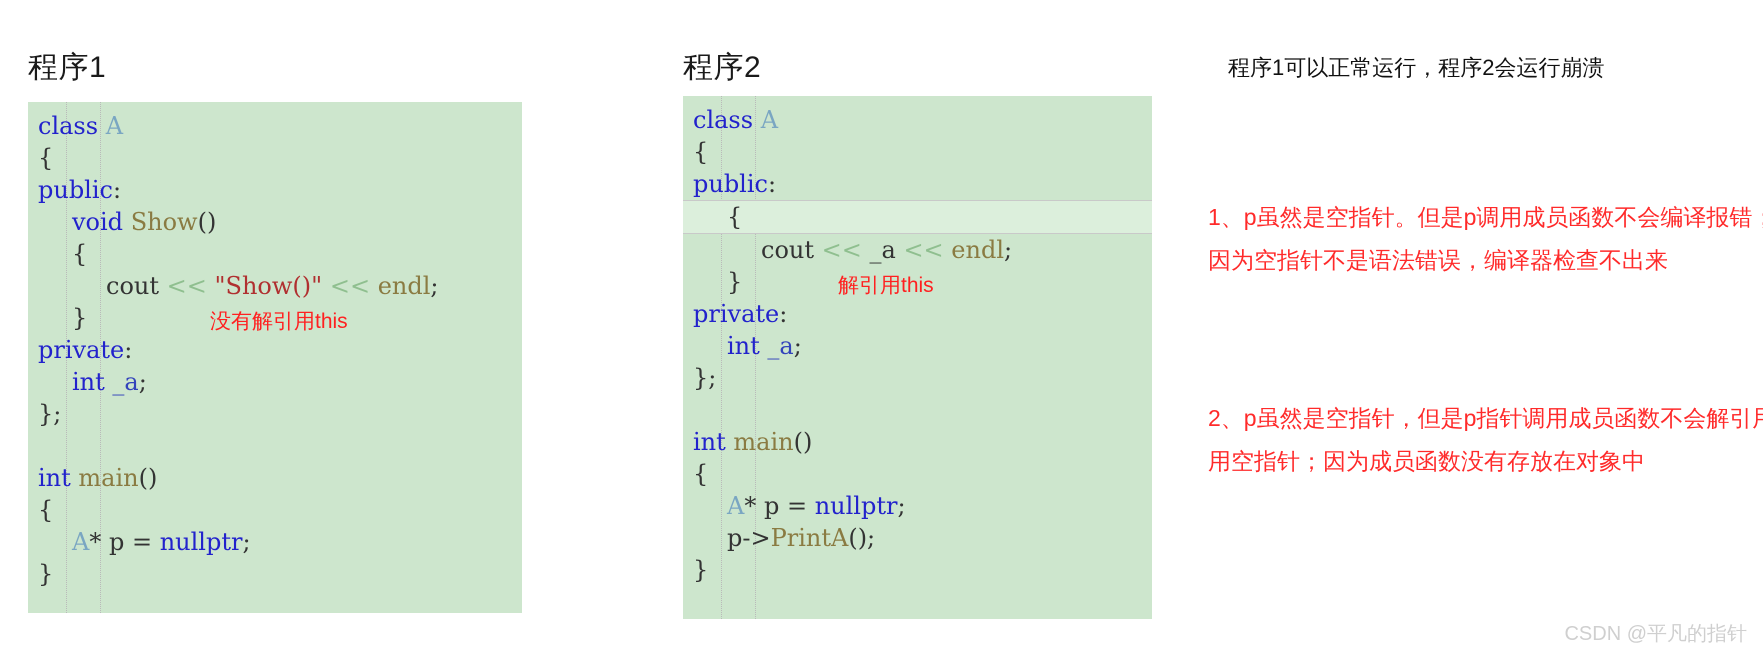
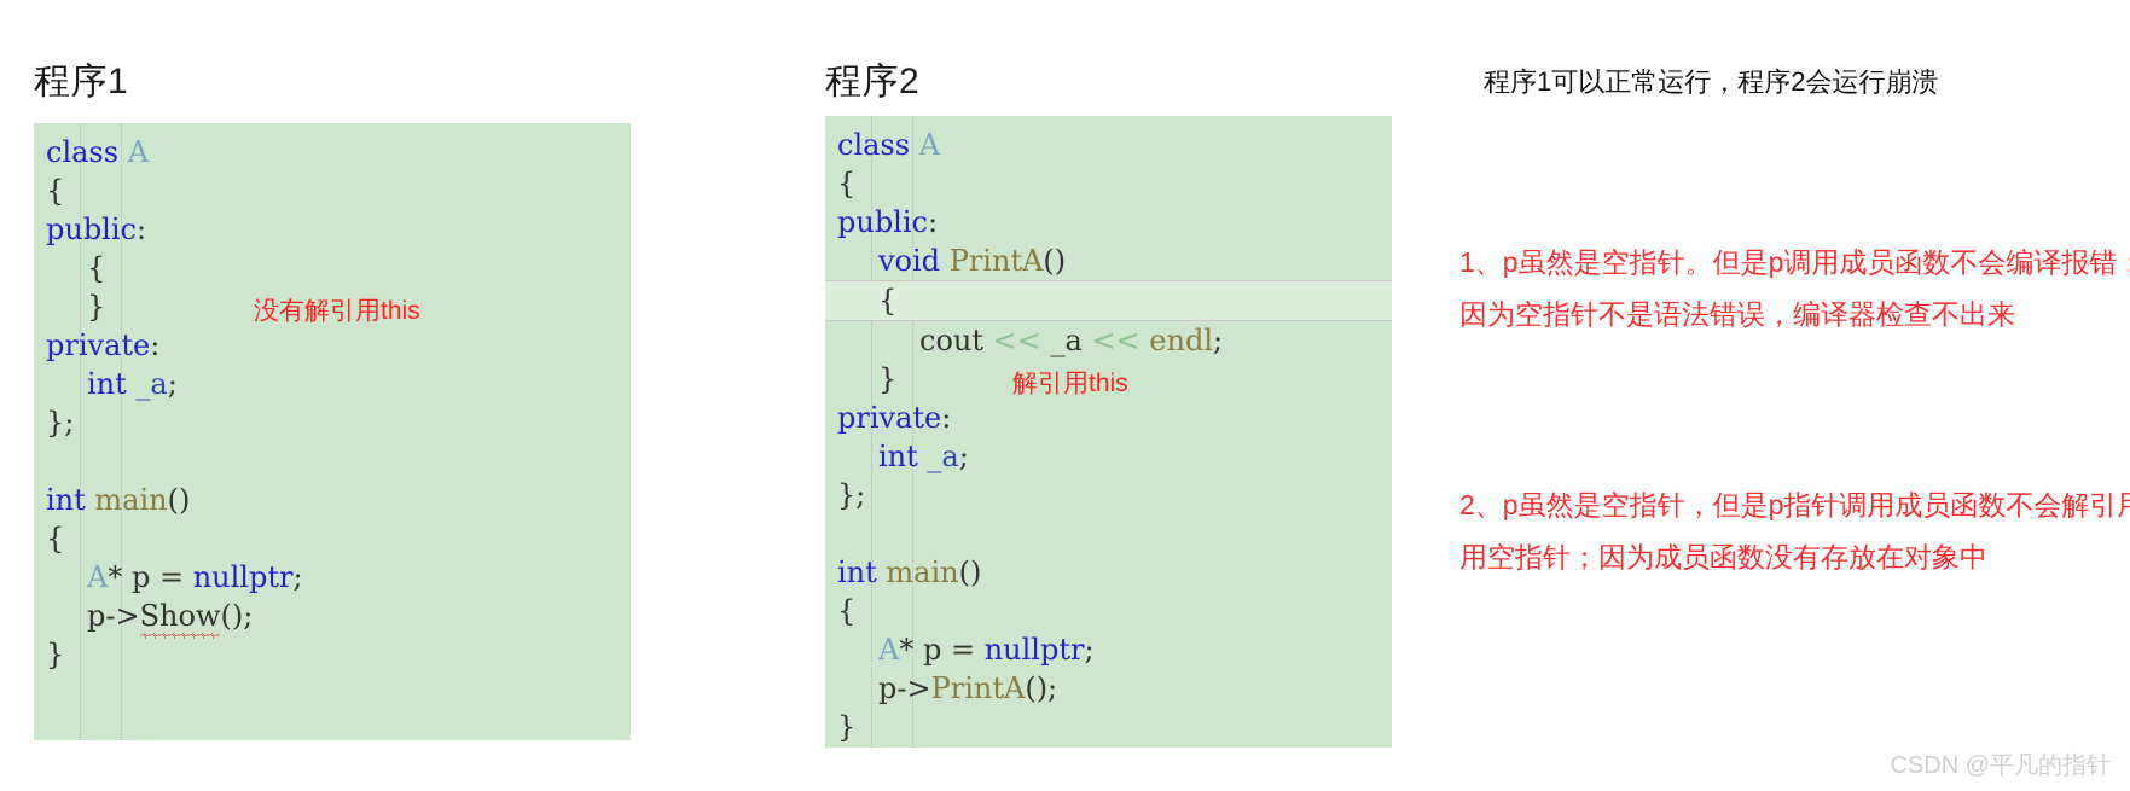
  程序1
  class A
  {
  public:
- void Show()
  {
- cout << "Show()" << endl;
  }
  没有解引用this
  private:
  int _a;
  };
  int main()
  {
  A* p = nullptr;
+ p->Show();
  }
  程序2
  class A
  {
  public:
+ void PrintA()
  {
  cout << _a << endl;
  }
  解引用this
  private:
  int _a;
  };
  int main()
  {
  A* p = nullptr;
  p->PrintA();
  }
  程序1可以正常运行，程序2会运行崩溃
  1、p虽然是空指针。但是p调用成员函数不会编译报错因为空指针不是语法错误，编译器检查不出来
  2、p虽然是空指针，但是p指针调用成员函数不会解引用空指针；因为成员函数没有存放在对象中
  CSDN @平凡的指针
